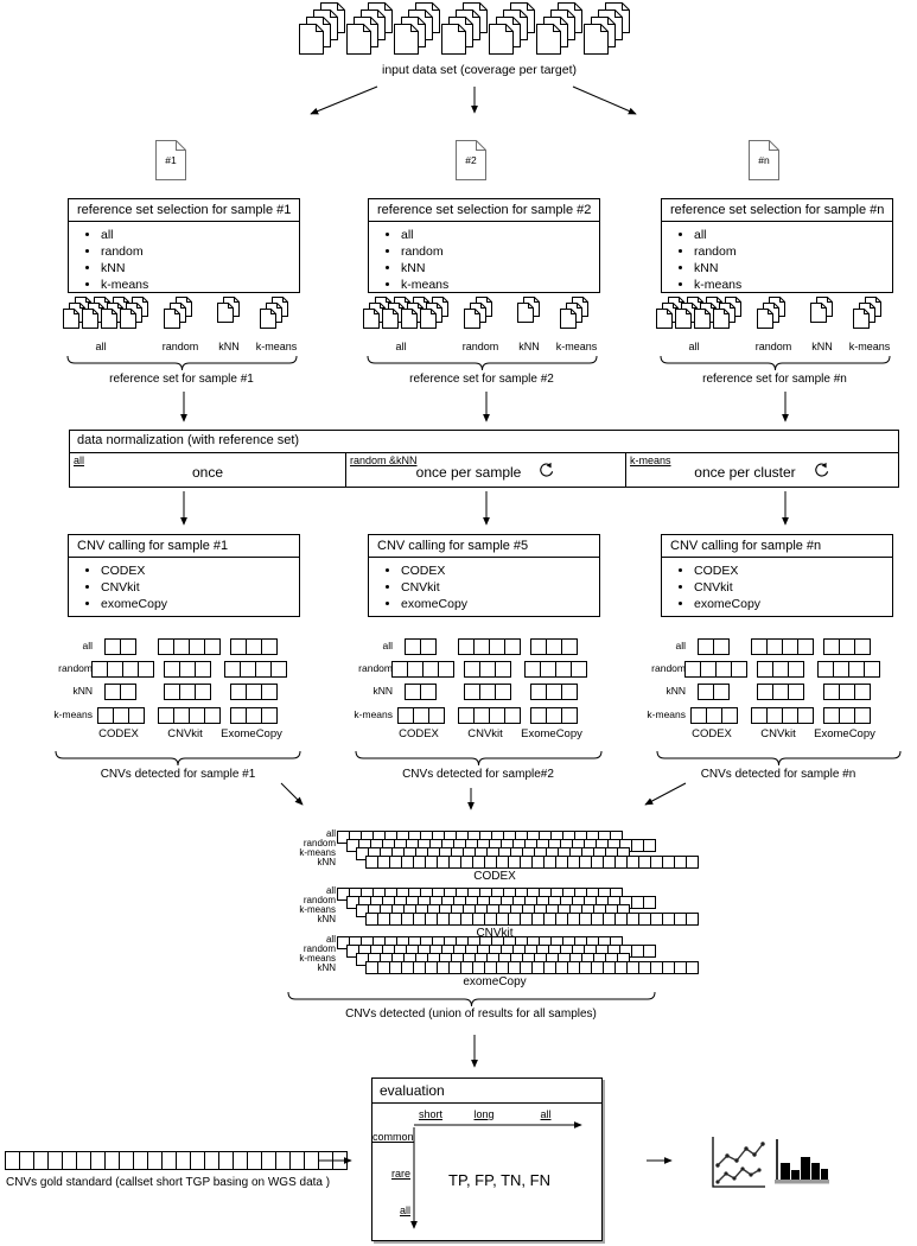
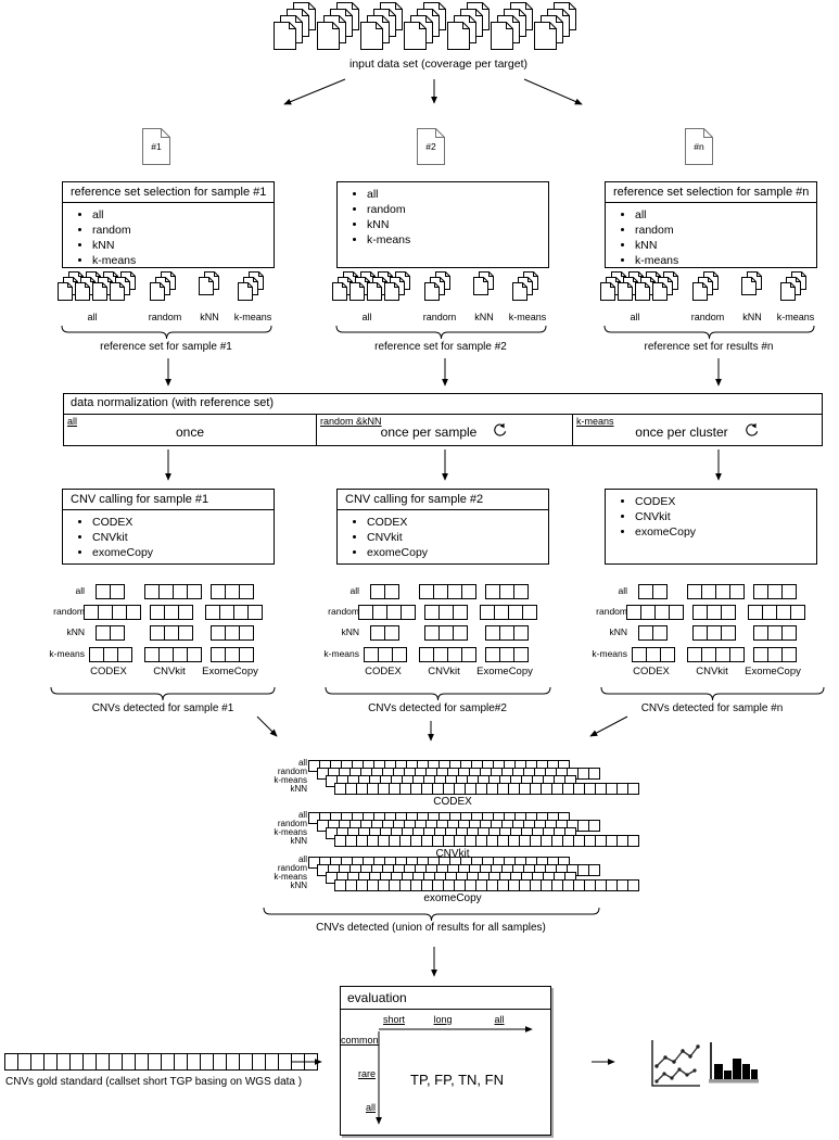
  input data set (coverage per target)
  #1
  reference set selection for sample #1
  all
  random
  kNN
  k-means
  all
  random
  kNN
  k-means
  CNV calling for sample #1
  CODEX
  CNVkit
  exomeCopy
  all
  random
  kNN
  k-means
  CODEX
  CNVkit
  ExomeCopy
  #2
- reference set selection for sample #2
  all
  random
  kNN
  k-means
  all
  random
  kNN
  k-means
- CNV calling for sample #5
+ CNV calling for sample #2
  CODEX
  CNVkit
  exomeCopy
  all
  random
  kNN
  k-means
  CODEX
  CNVkit
  ExomeCopy
  #n
  reference set selection for sample #n
  all
  random
  kNN
  k-means
  all
  random
  kNN
  k-means
- CNV calling for sample #n
  CODEX
  CNVkit
  exomeCopy
  all
  random
  kNN
  k-means
  CODEX
  CNVkit
  ExomeCopy
  reference set for sample #1
  reference set for sample #2
- reference set for sample #n
+ reference set for results #n
  CNVs detected for sample #1
  CNVs detected for sample#2
  CNVs detected for sample #n
  CNVs detected (union of results for all samples)
  data normalization (with reference set)
  all
  once
  random &kNN
  once per sample
  k-means
  once per cluster
  all
  random
  k-means
  kNN
  CODEX
  all
  random
  k-means
  kNN
  CNVkit
  all
  random
  k-means
  kNN
  exomeCopy
  evaluation
  short
  long
  all
  common
  rare
  all
  TP, FP, TN, FN
  CNVs gold standard (callset short TGP basing on WGS data )
